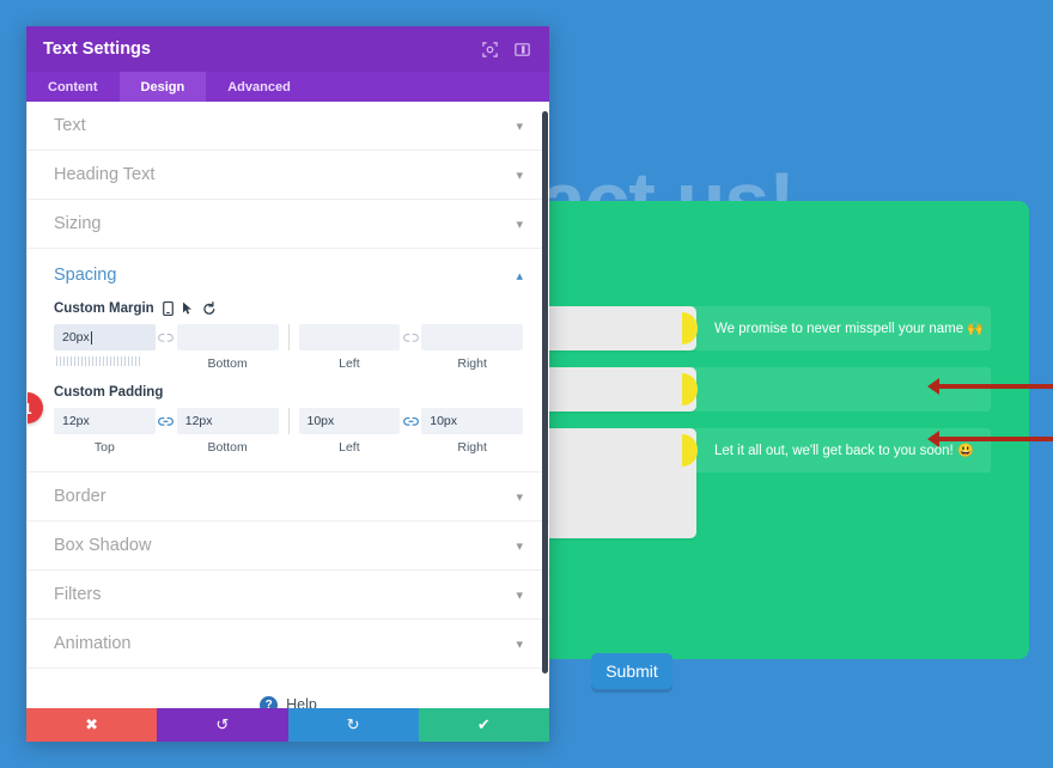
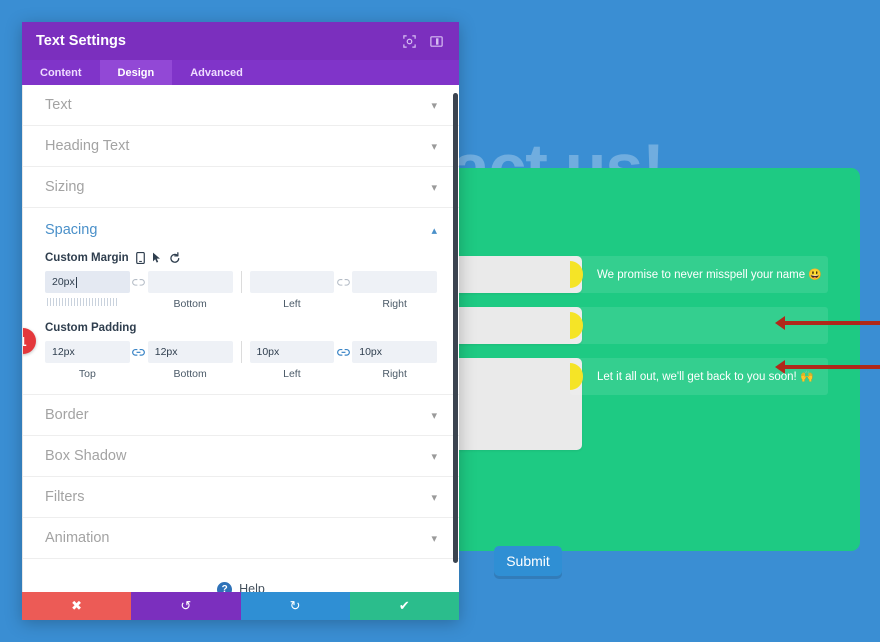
  Submit
- We promise to never misspell your name 🙌
+ We promise to never misspell your name 😃
- Let it all out, we'll get back to you soon! 😃
+ Let it all out, we'll get back to you soon! 🙌
  Text Settings
  Content
  Design
  Advanced
  Text
  ▾
  Heading Text
  ▾
  Sizing
  ▾
  Spacing
  ▴
  Custom Margin
  20px
  Bottom
  Left
  Right
  Custom Padding
  12px
  Top
  12px
  Bottom
  10px
  Left
  10px
  Right
  Border
  ▾
  Box Shadow
  ▾
  Filters
  ▾
  Animation
  ▾
  ?
  Help
  1
  ✖
  ↺
  ↻
  ✔
